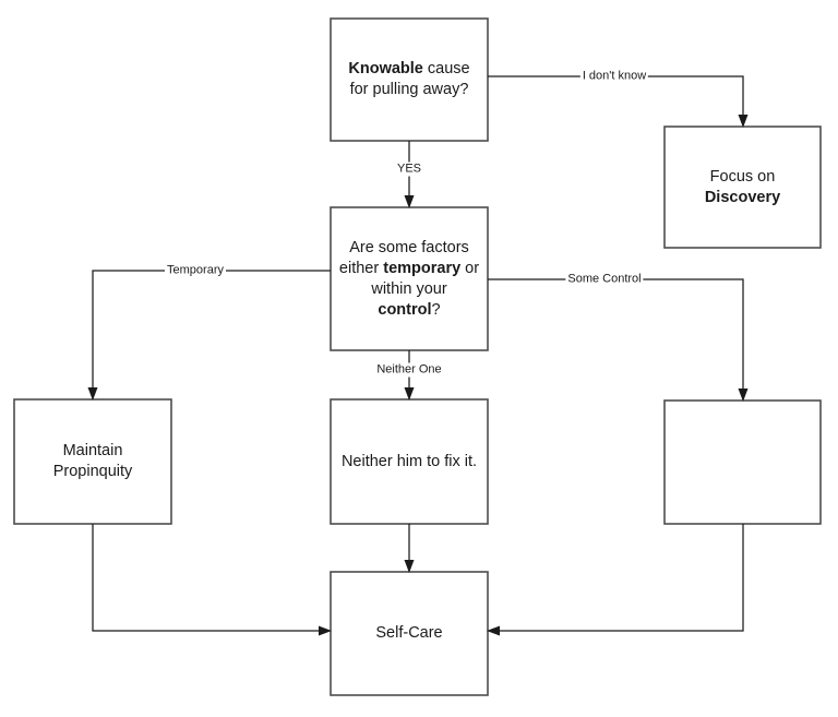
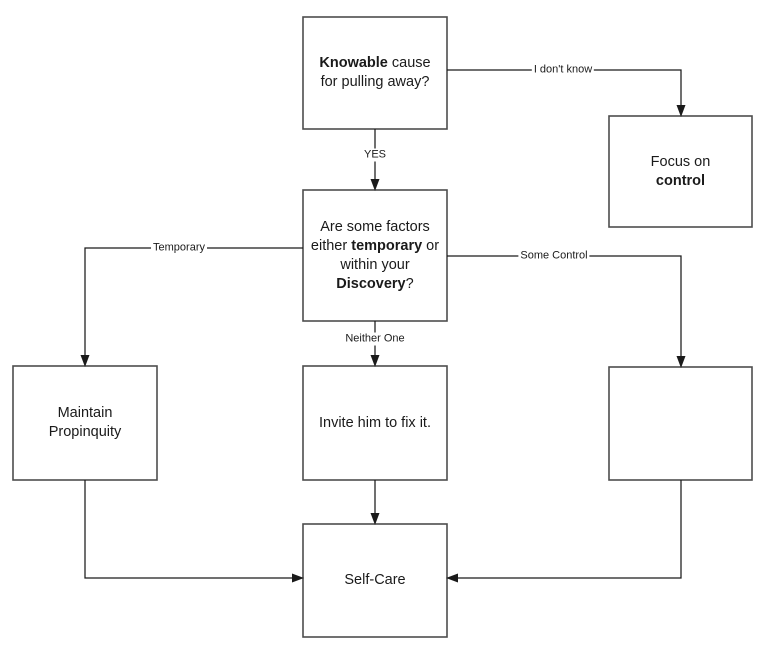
  Knowable cause
  for pulling away?
  Focus on
- Discovery
+ control
  Are some factors
  either temporary or
  within your
- control?
+ Discovery?
  Maintain
  Propinquity
- Neither him to fix it.
+ Invite him to fix it.
  Self-Care
  I don't know
  YES
  Temporary
  Some Control
  Neither One
